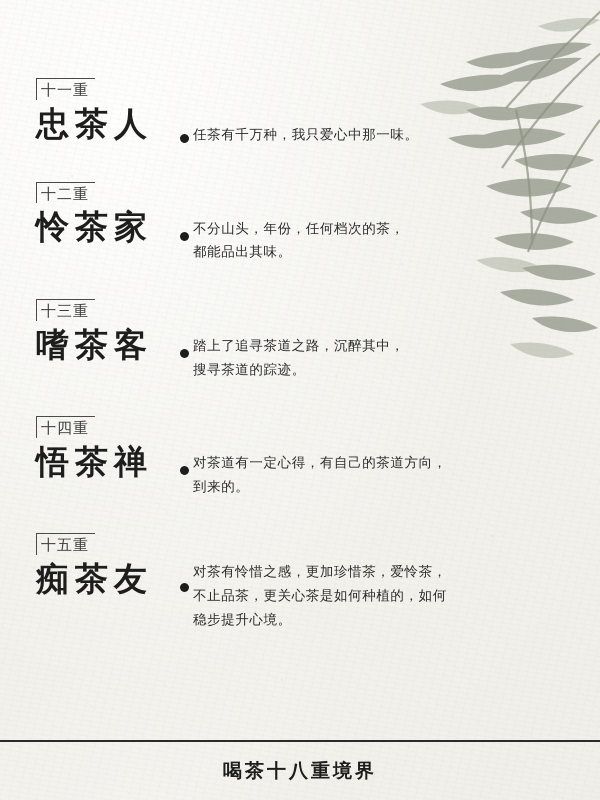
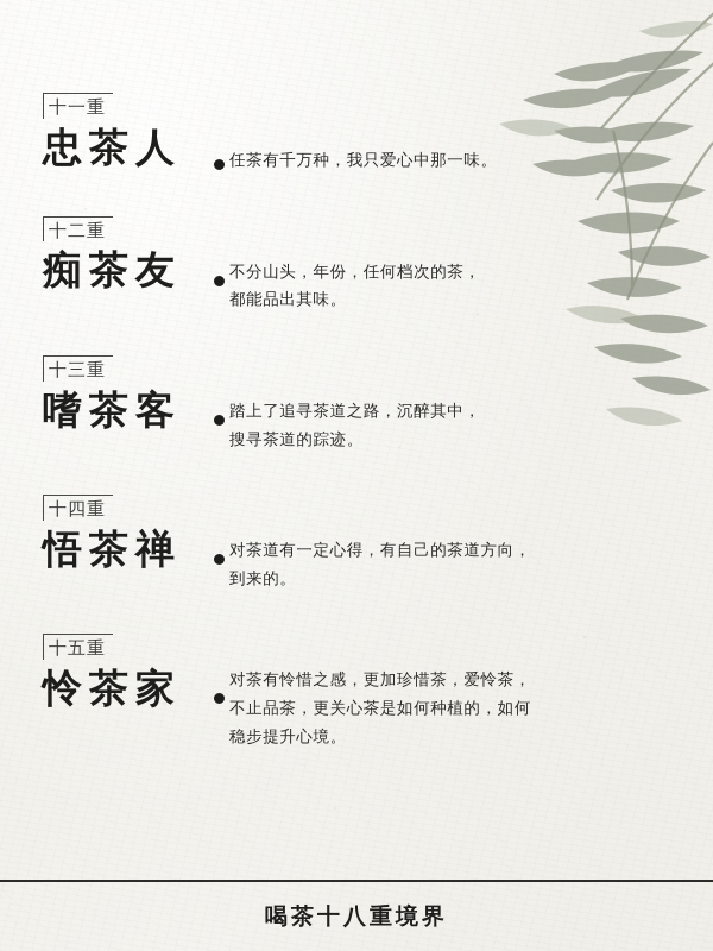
  十一重
  忠茶人
  任茶有千万种，我只爱心中那一味。
  十二重
- 怜茶家
+ 痴茶友
  不分山头，年份，任何档次的茶，
  都能品出其味。
  十三重
  嗜茶客
  踏上了追寻茶道之路，沉醉其中，
  搜寻茶道的踪迹。
  十四重
  悟茶禅
  对茶道有一定心得，有自己的茶道方向，
  到来的。
  十五重
- 痴茶友
+ 怜茶家
  对茶有怜惜之感，更加珍惜茶，爱怜茶，
  不止品茶，更关心茶是如何种植的，如何
  稳步提升心境。
  喝茶十八重境界
